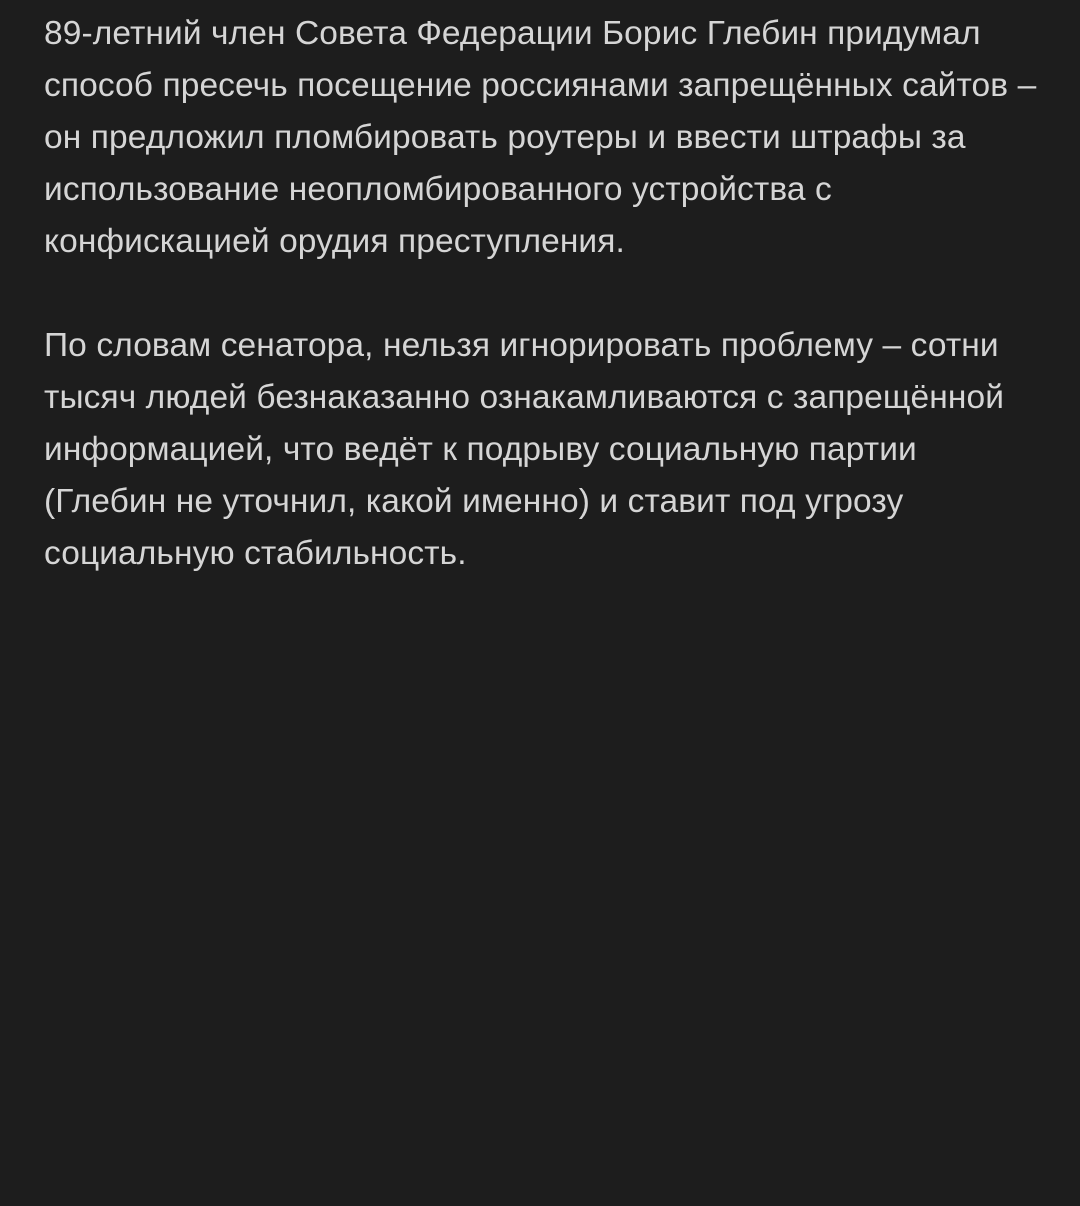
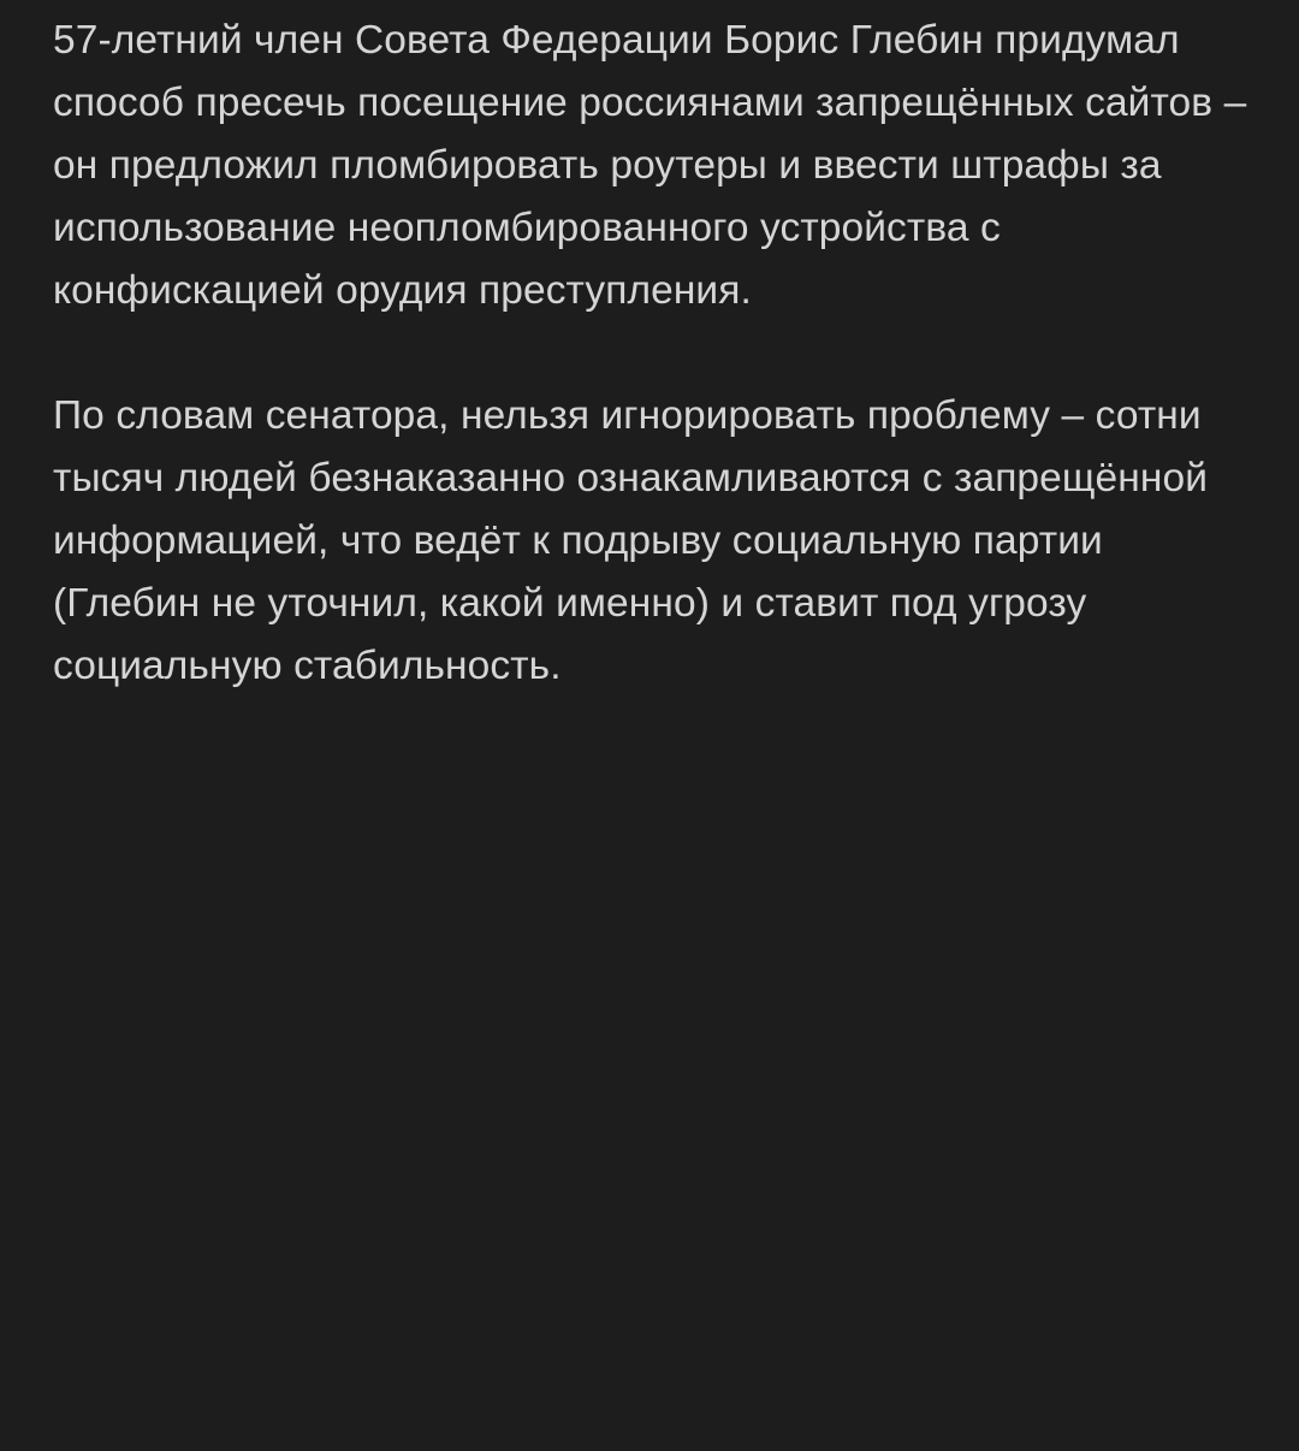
- 89-летний член Совета Федерации Борис Глебин придумал способ пресечь посещение россиянами запрещённых сайтов – он предложил пломбировать роутеры и ввести штрафы за использование неопломбированного устройства с конфискацией орудия преступления.
+ 57-летний член Совета Федерации Борис Глебин придумал способ пресечь посещение россиянами запрещённых сайтов – он предложил пломбировать роутеры и ввести штрафы за использование неопломбированного устройства с конфискацией орудия преступления.
  По словам сенатора, нельзя игнорировать проблему – сотни тысяч людей безнаказанно ознакамливаются с запрещённой информацией, что ведёт к подрыву социальную партии (Глебин не уточнил, какой именно) и ставит под угрозу социальную стабильность.
